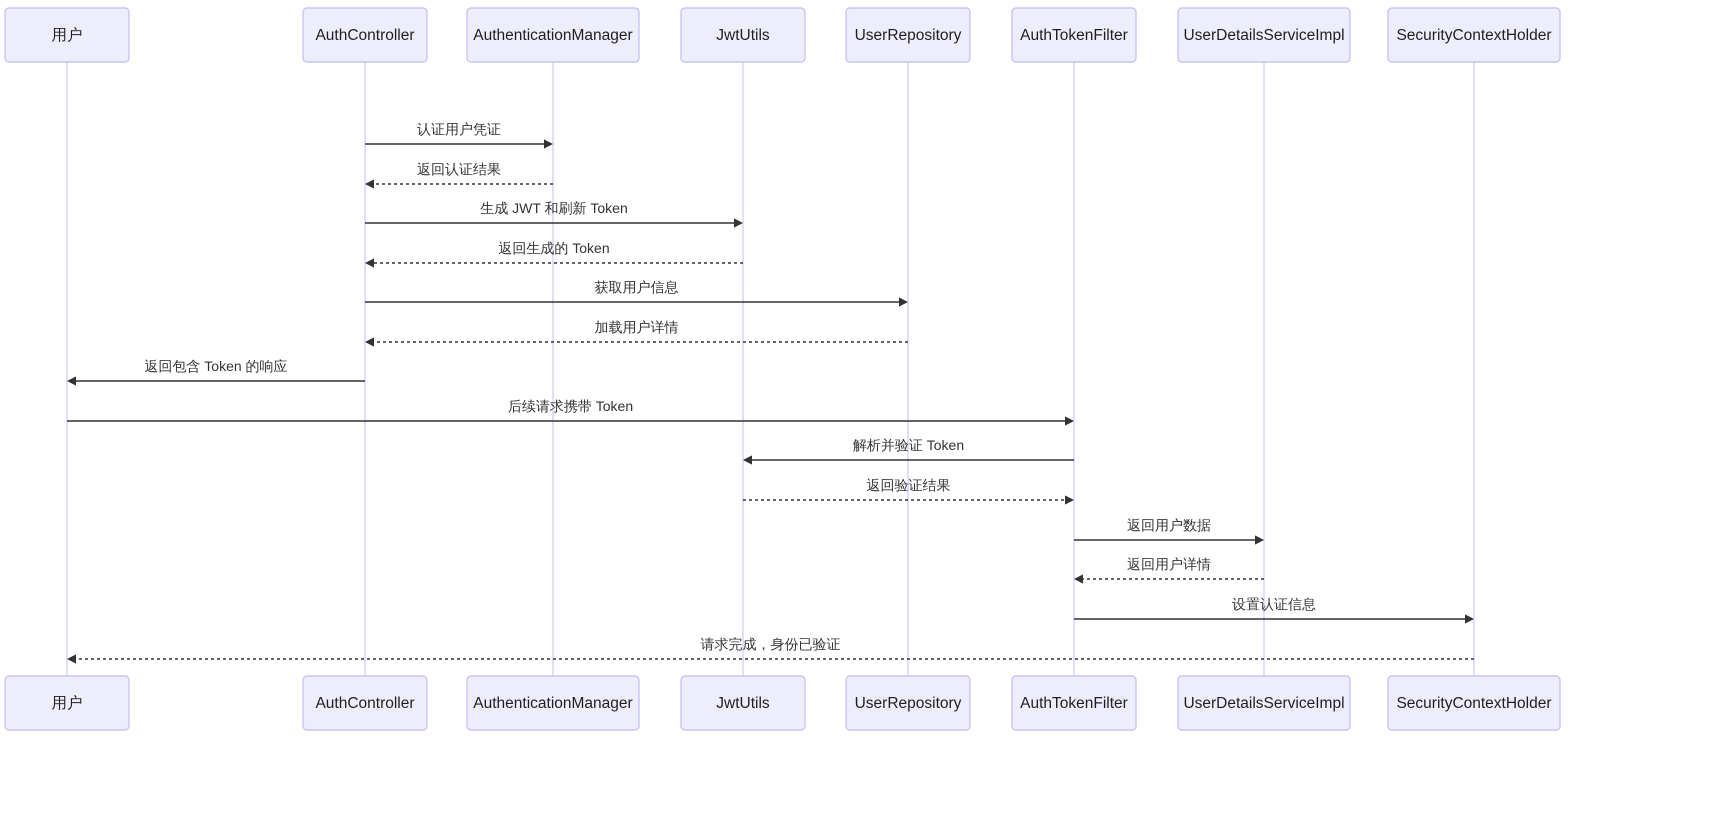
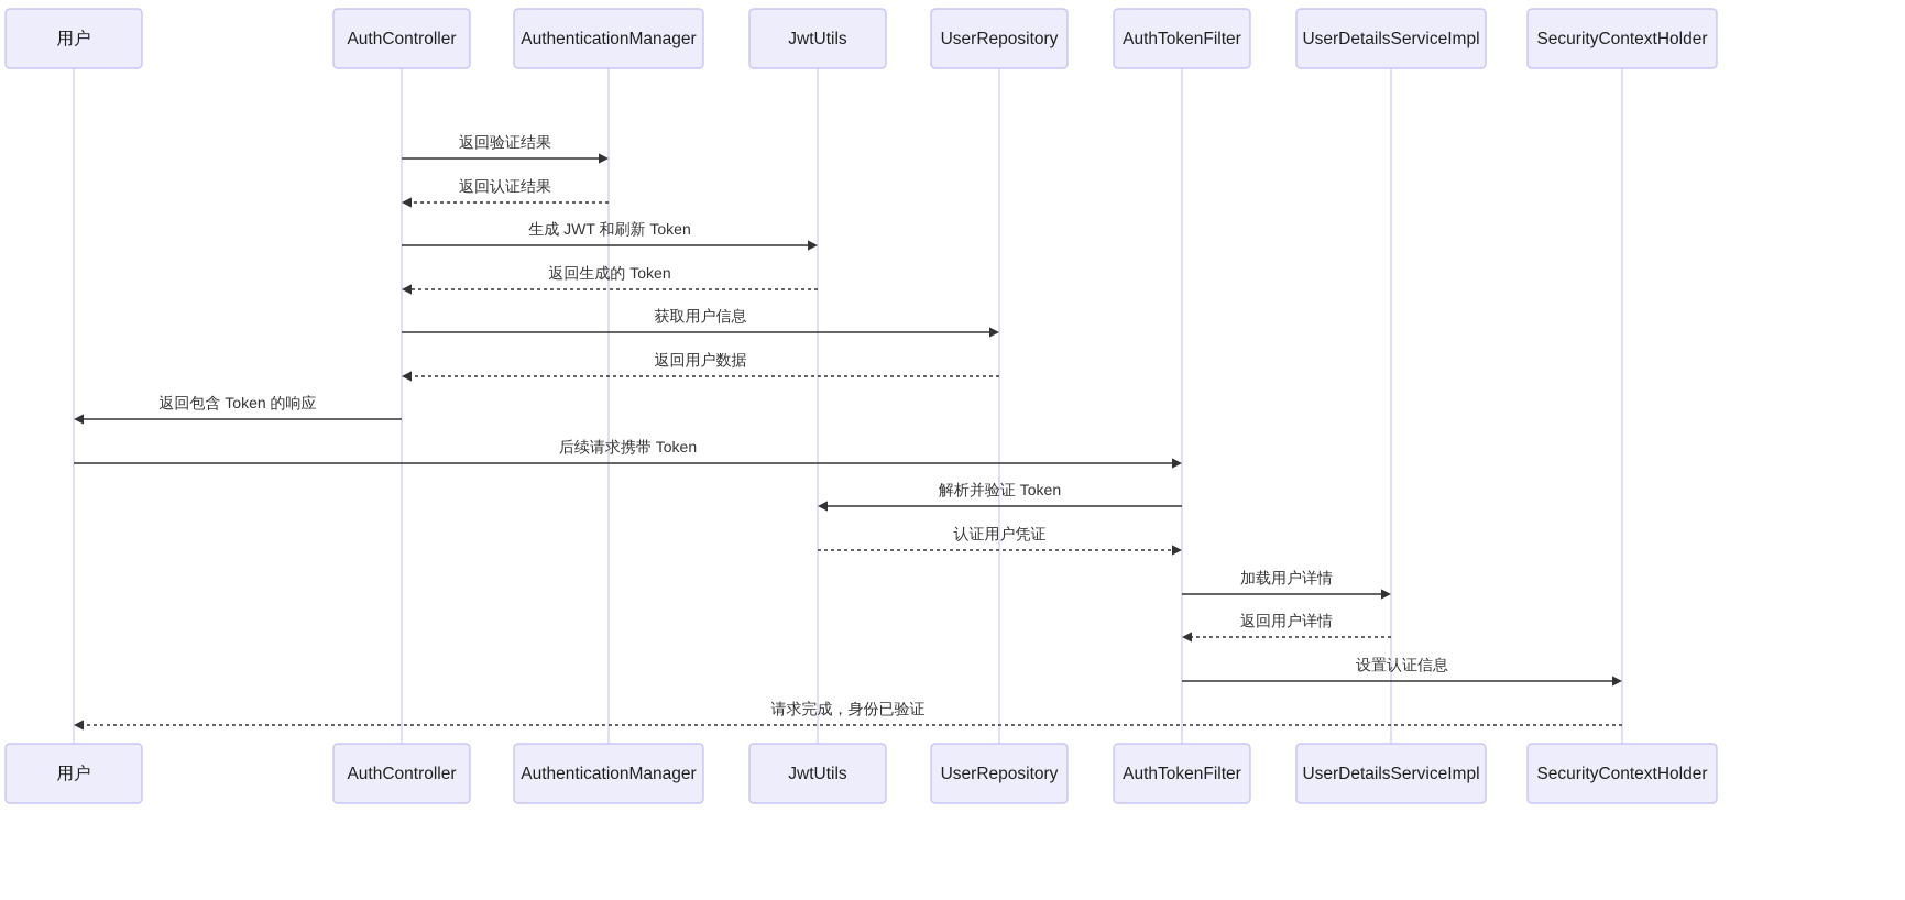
- 认证用户凭证
+ 返回验证结果
  返回认证结果
  生成 JWT 和刷新 Token
  返回生成的 Token
  获取用户信息
- 加载用户详情
+ 返回用户数据
  返回包含 Token 的响应
  后续请求携带 Token
  解析并验证 Token
- 返回验证结果
+ 认证用户凭证
- 返回用户数据
+ 加载用户详情
  返回用户详情
  设置认证信息
  请求完成，身份已验证
  用户
  用户
  AuthController
  AuthController
  AuthenticationManager
  AuthenticationManager
  JwtUtils
  JwtUtils
  UserRepository
  UserRepository
  AuthTokenFilter
  AuthTokenFilter
  UserDetailsServiceImpl
  UserDetailsServiceImpl
  SecurityContextHolder
  SecurityContextHolder
